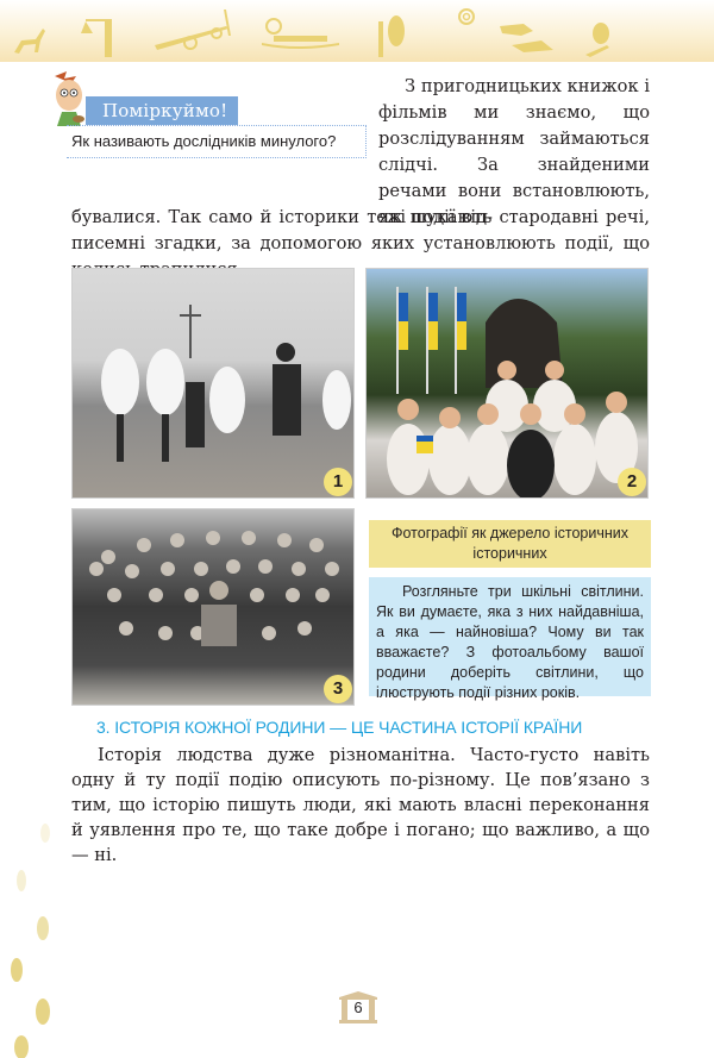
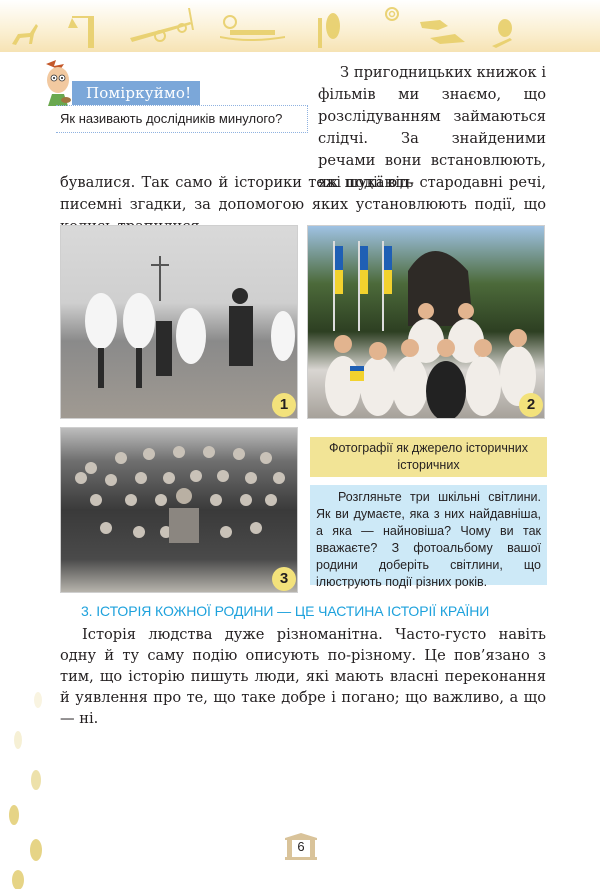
  Поміркуймо!
  Як називають дослідників минулого?
  З пригодницьких книжок і фільмів ми знаємо, що розслідуванням займаються слідчі. За знайденими речами вони встановлюють, які події від-
  бувалися. Так само й історики теж шукають стародавні речі, писемні згадки, за допомогою яких установлюють події, що
  1
  2
  3
  Фотографії як джерело історичних історичних
  Розгляньте три шкільні світлини. Як ви думаєте, яка з них найдавніша, а яка — найновіша? Чому ви так вважаєте? З фотоальбому вашої родини доберіть світлини, що ілюструють події різних років.
  3. ІСТОРІЯ КОЖНОЇ РОДИНИ — ЦЕ ЧАСТИНА ІСТОРІЇ КРАЇНИ
- Історія людства дуже різноманітна. Часто-густо навіть одну й ту події подію описують по-різному. Це пов’язано з тим, що історію пишуть люди, які мають власні переконання й уявлення про те, що таке добре і погано; що важливо, а що — ні.
+ Історія людства дуже різноманітна. Часто-густо навіть одну й ту саму подію описують по-різному. Це пов’язано з тим, що історію пишуть люди, які мають власні переконання й уявлення про те, що таке добре і погано; що важливо, а що — ні.
  6
